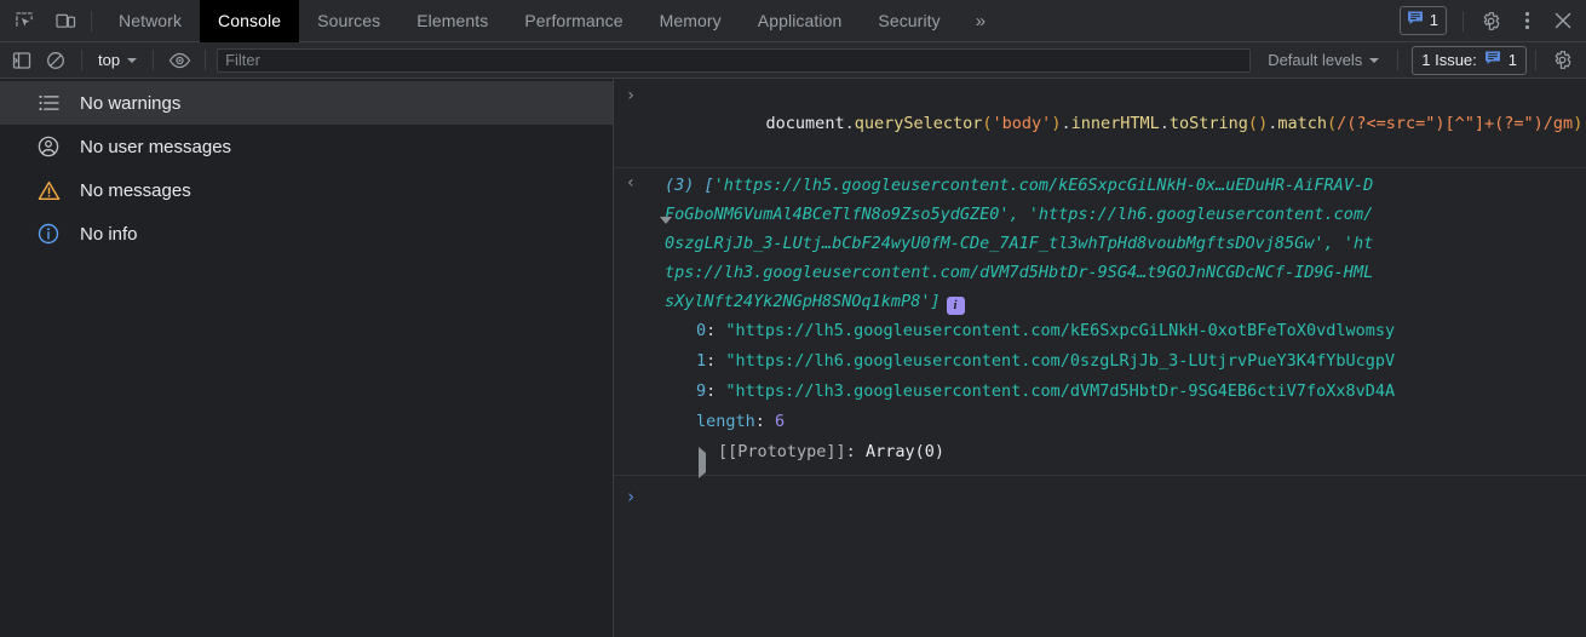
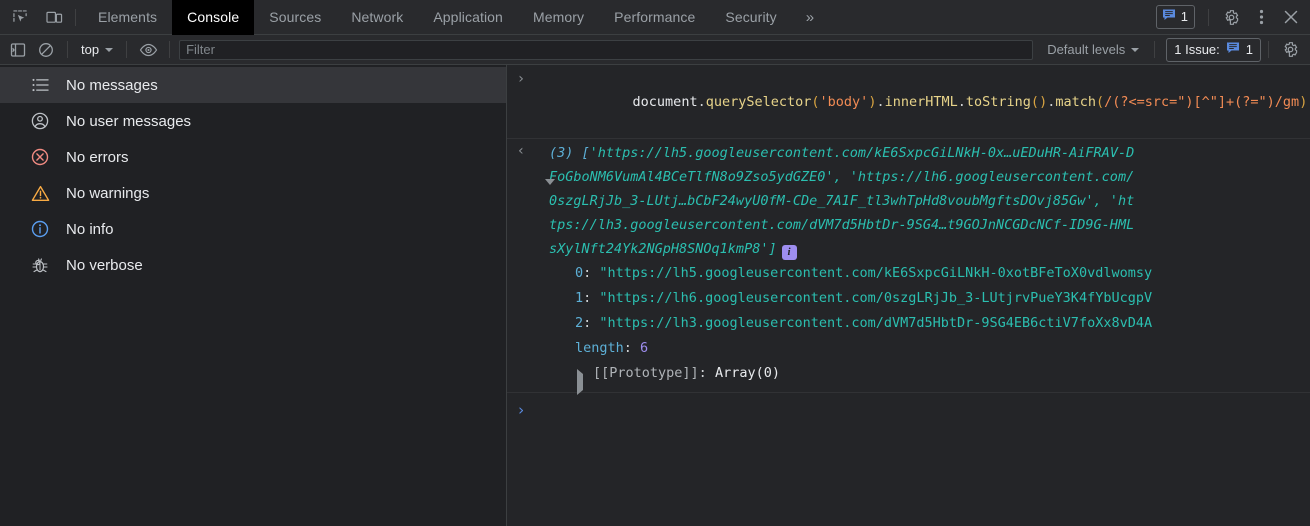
- Network
+ Elements
  Console
  Sources
- Elements
+ Network
- Performance
+ Application
  Memory
- Application
+ Performance
  Security
  »
  1
  top
  Filter
  Default levels
  1 Issue:
  1
- No warnings
+ No messages
  No user messages
+ No errors
- No messages
+ No warnings
  No info
+ No verbose
  ›
  document.querySelector('body').innerHTML.toString().match(/(?<=src=")[^"]+(?=")/gm)
  ‹
  (3) ['https://lh5.googleusercontent.com/kE6SxpcGiLNkH-0x…uEDuHR-AiFRAV-D
  FoGboNM6VumAl4BCeTlfN8o9Zso5ydGZE0', 'https://lh6.googleusercontent.com/
  0szgLRjJb_3-LUtj…bCbF24wyU0fM-CDe_7A1F_tl3whTpHd8voubMgftsDOvj85Gw', 'ht
  tps://lh3.googleusercontent.com/dVM7d5HbtDr-9SG4…t9GOJnNCGDcNCf-ID9G-HML
  sXylNft24Yk2NGpH8SNOq1kmP8'] i
  0
  :
  "https://lh5.googleusercontent.com/kE6SxpcGiLNkH-0xotBFeToX0vdlwomsy
  1
  :
  "https://lh6.googleusercontent.com/0szgLRjJb_3-LUtjrvPueY3K4fYbUcgpV
- 9
+ 2
  :
  "https://lh3.googleusercontent.com/dVM7d5HbtDr-9SG4EB6ctiV7foXx8vD4A
  length
  :
  6
  [[Prototype]]
  :
  Array(0)
  ›
